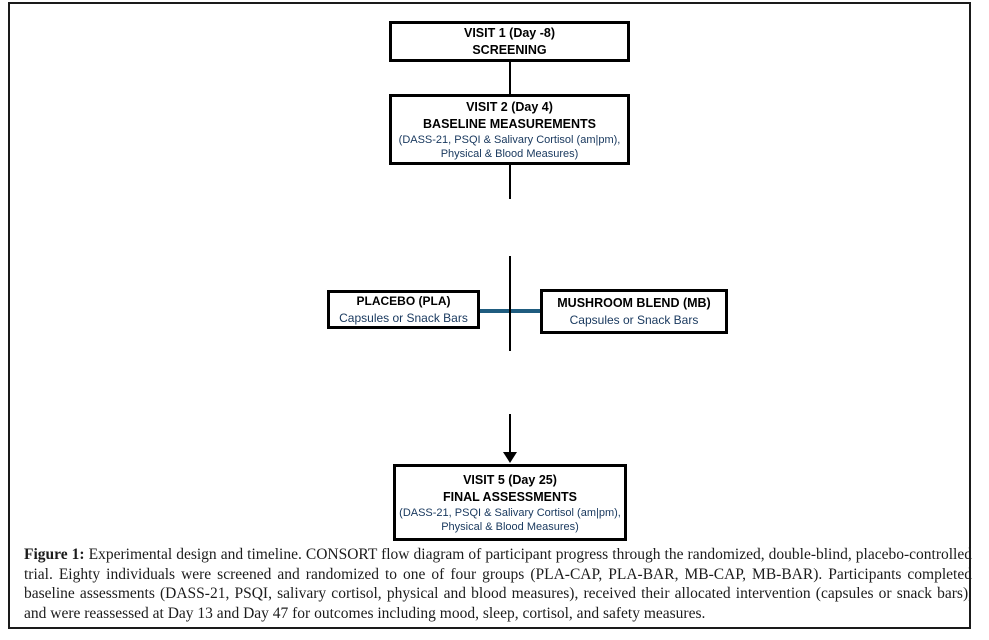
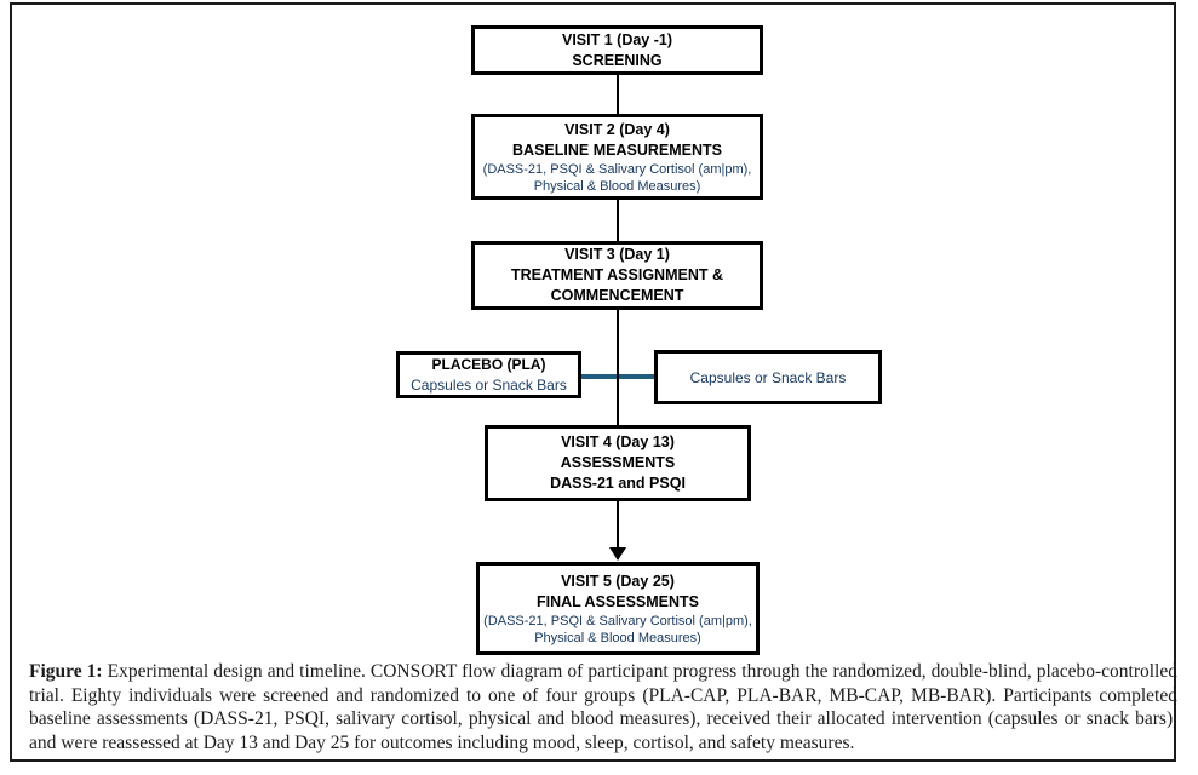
- VISIT 1 (Day -8)
+ VISIT 1 (Day -1)
  SCREENING
  VISIT 2 (Day 4)
  BASELINE MEASUREMENTS
  (DASS-21, PSQI & Salivary Cortisol (am|pm),
  Physical & Blood Measures)
+ VISIT 3 (Day 1)
+ TREATMENT ASSIGNMENT &
+ COMMENCEMENT
  PLACEBO (PLA)
  Capsules or Snack Bars
- MUSHROOM BLEND (MB)
  Capsules or Snack Bars
+ VISIT 4 (Day 13)
+ ASSESSMENTS
+ DASS-21 and PSQI
  VISIT 5 (Day 25)
  FINAL ASSESSMENTS
  (DASS-21, PSQI & Salivary Cortisol (am|pm),
  Physical & Blood Measures)
- Figure 1: Experimental design and timeline. CONSORT flow diagram of participant progress through the randomized, double-blind, placebo-controlled trial. Eighty individuals were screened and randomized to one of four groups (PLA-CAP, PLA-BAR, MB-CAP, MB-BAR). Participants completed baseline assessments (DASS-21, PSQI, salivary cortisol, physical and blood measures), received their allocated intervention (capsules or snack bars), and were reassessed at Day 13 and Day 47 for outcomes including mood, sleep, cortisol, and safety measures.
+ Figure 1: Experimental design and timeline. CONSORT flow diagram of participant progress through the randomized, double-blind, placebo-controlled trial. Eighty individuals were screened and randomized to one of four groups (PLA-CAP, PLA-BAR, MB-CAP, MB-BAR). Participants completed baseline assessments (DASS-21, PSQI, salivary cortisol, physical and blood measures), received their allocated intervention (capsules or snack bars), and were reassessed at Day 13 and Day 25 for outcomes including mood, sleep, cortisol, and safety measures.
